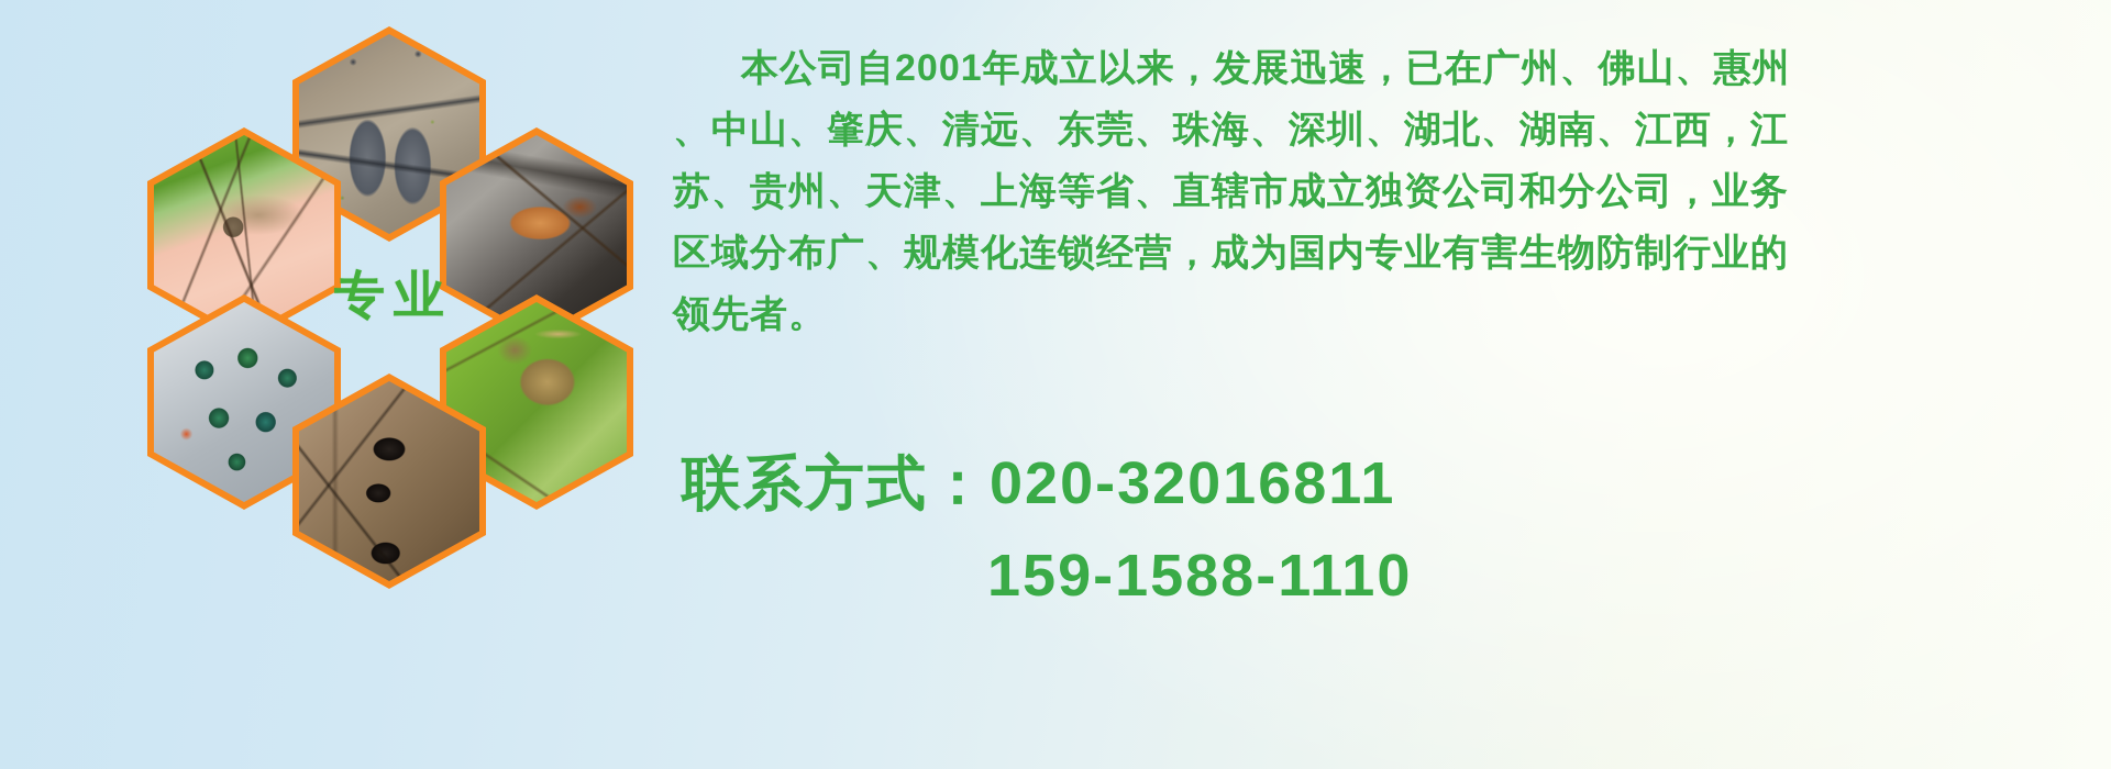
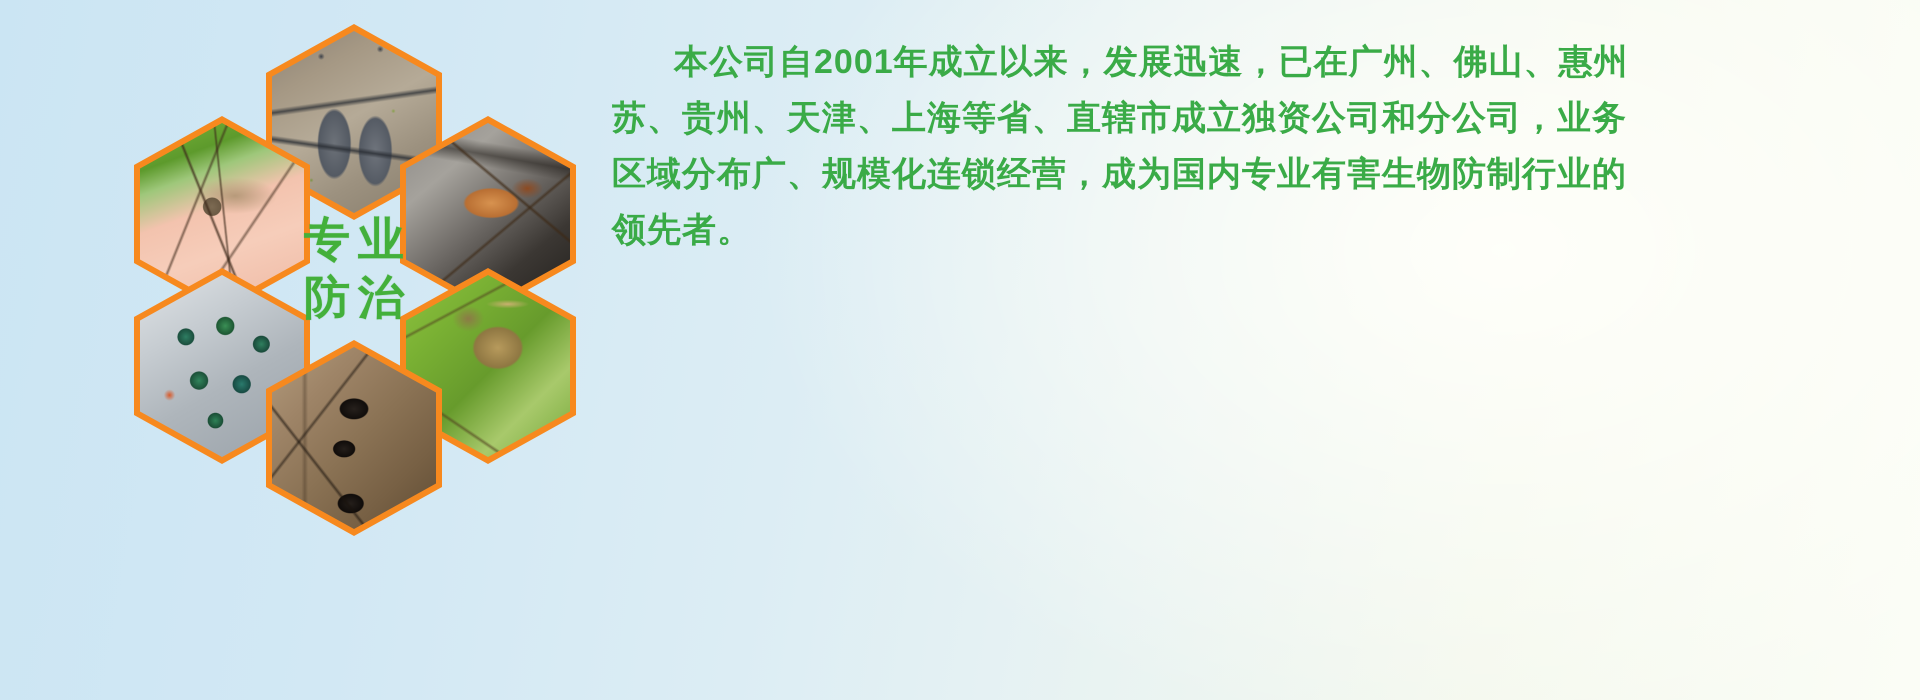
  专业
+ 防治
  本公司自2001年成立以来，发展迅速，已在广州、佛山、惠州
- 、中山、肇庆、清远、东莞、珠海、深圳、湖北、湖南、江西，江
  苏、贵州、天津、上海等省、直辖市成立独资公司和分公司，业务
  区域分布广、规模化连锁经营，成为国内专业有害生物防制行业的
  领先者。
- 联系方式：020-32016811
- 159-1588-1110
